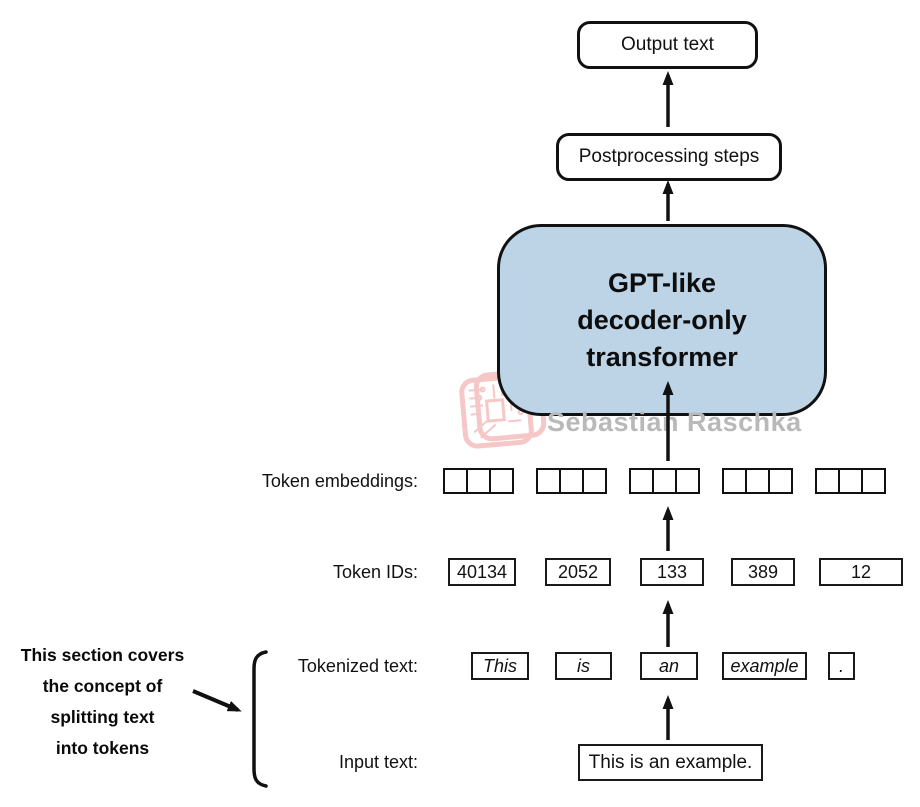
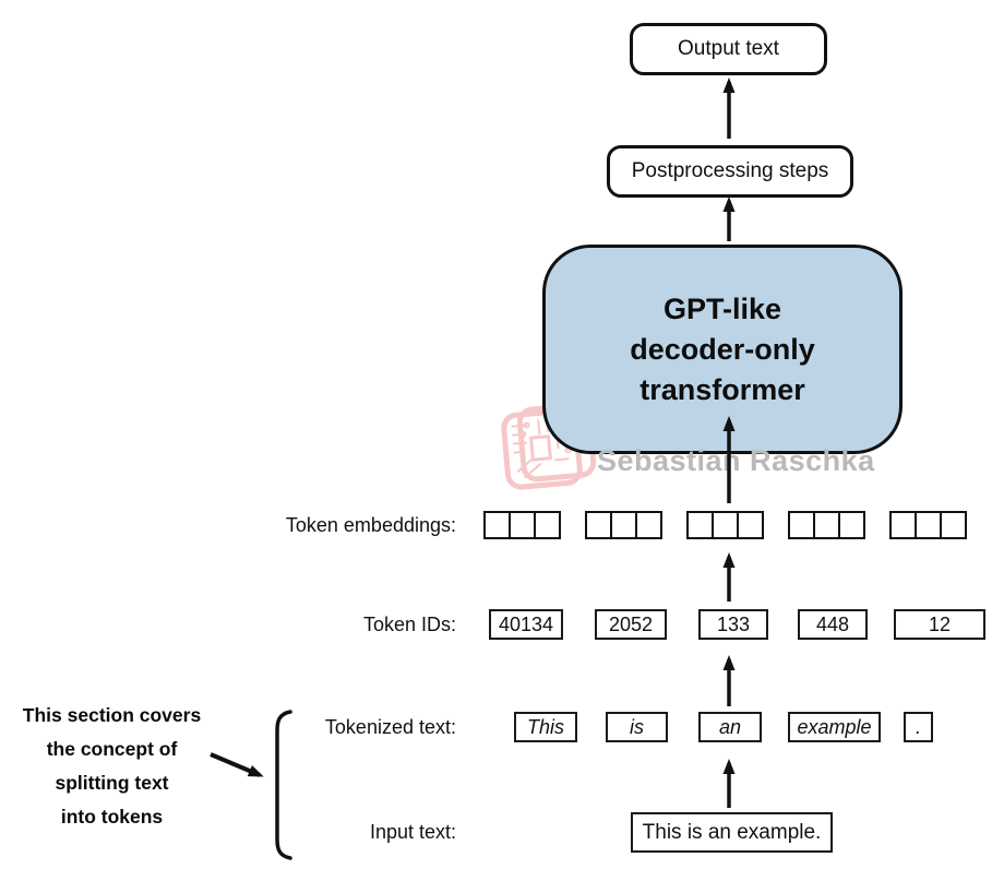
  Output text
  Postprocessing steps
  GPT-like
  decoder-only
  transformer
  Sebastian Raschka
  Token embeddings:
  Token IDs:
  Tokenized text:
  Input text:
  40134
  2052
  133
- 389
+ 448
  12
  This
  is
  an
  example
  .
  This is an example.
  This section covers
  the concept of
  splitting text
  into tokens
